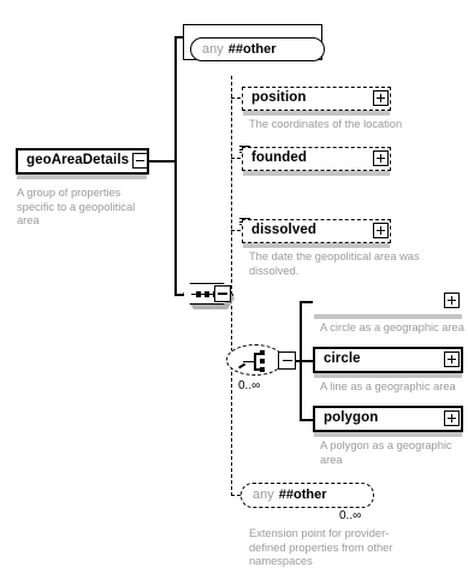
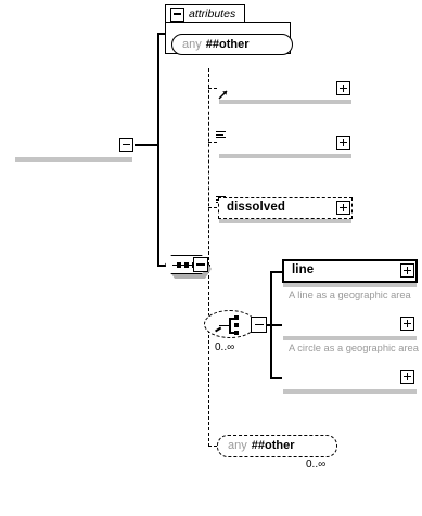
+ attributes
  any
  ##other
- geoAreaDetails
- A group of properties specific to a geopolitical area
- position
- The coordinates of the location
- founded
  dissolved
- The date the geopolitical area was dissolved.
  0..∞
+ line
- A circle as a geographic area
+ A line as a geographic area
- circle
- A line as a geographic area
+ A circle as a geographic area
- polygon
- A polygon as a geographic area
  any
  ##other
  0..∞
- Extension point for provider-defined properties from other namespaces
